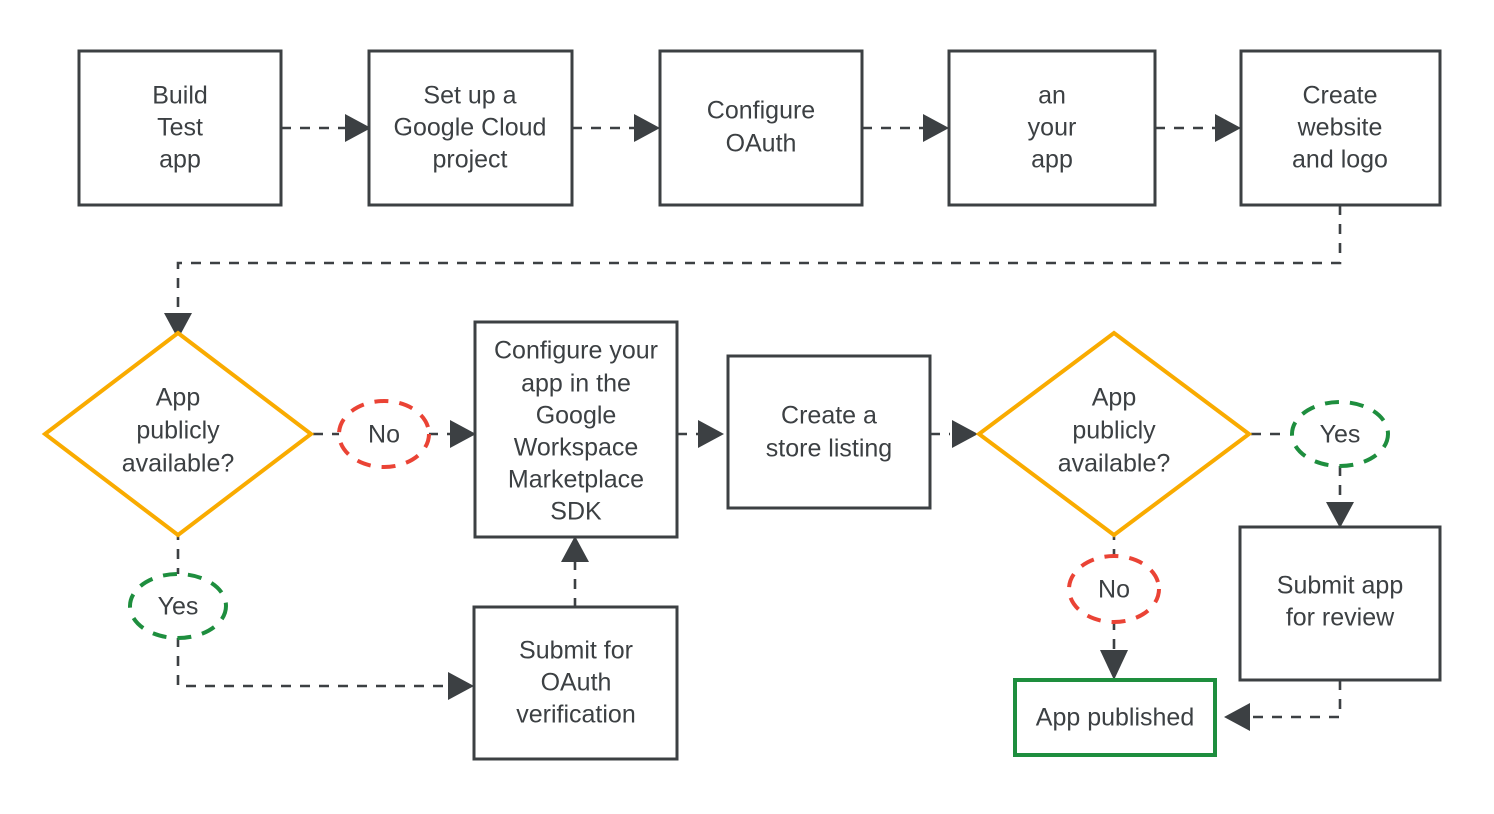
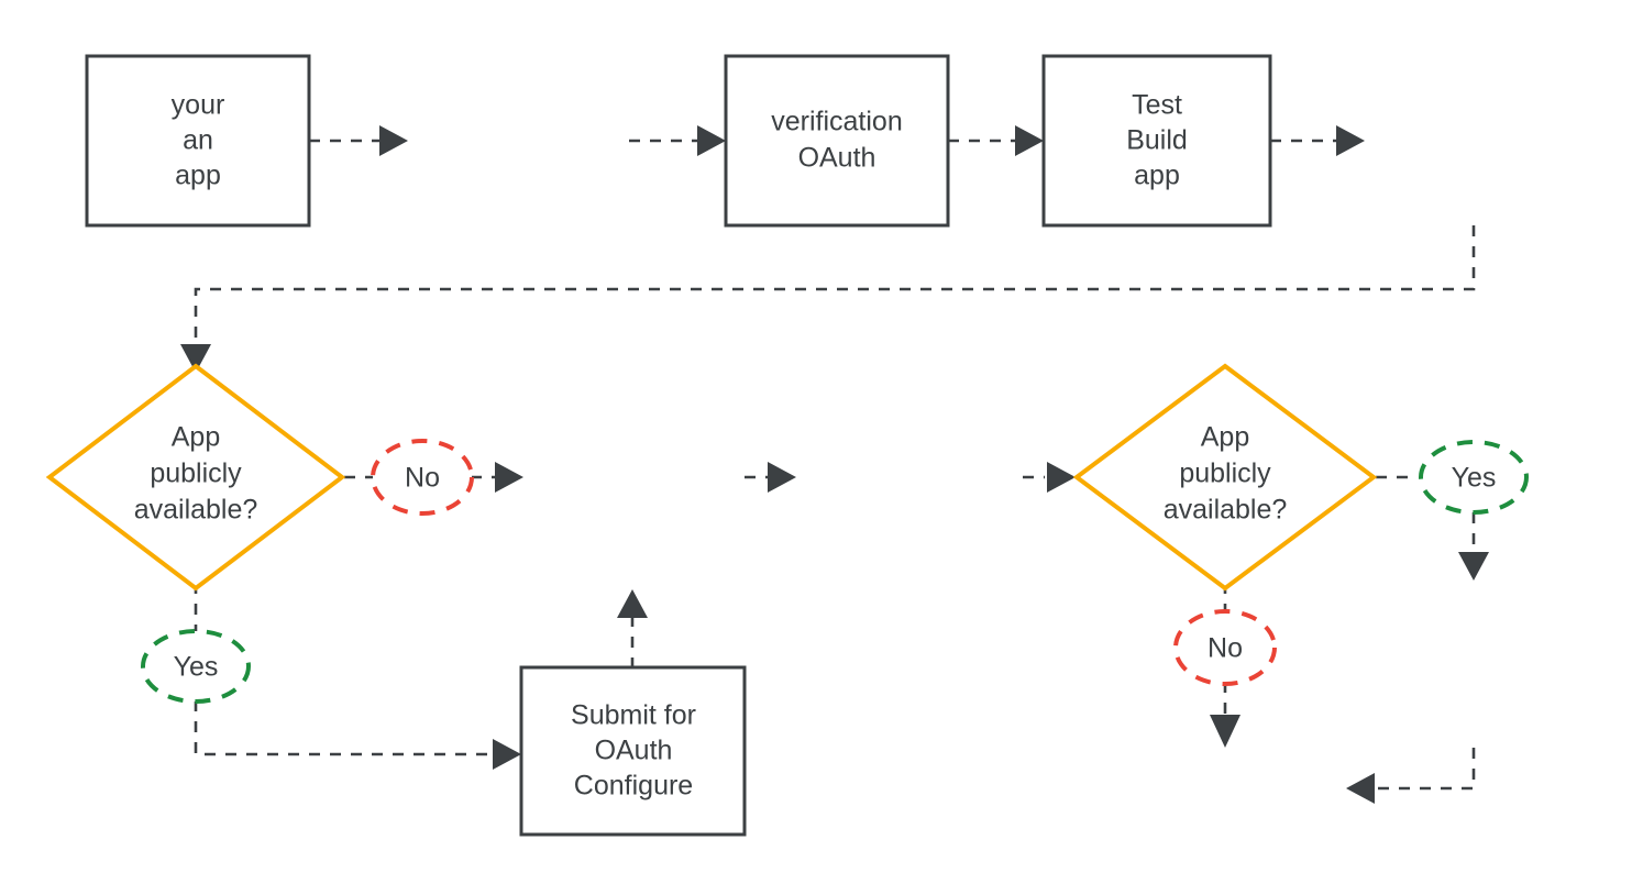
- Build
+ your
- Test
+ an
  app
- Set up a
- Google Cloud
- project
- Configure
+ verification
  OAuth
- an
+ Test
- your
+ Build
  app
- Create
- website
- and logo
  App
  publicly
  available?
- Configure your
- app in the
- Google
- Workspace
- Marketplace
- SDK
- Create a
- store listing
  App
  publicly
  available?
  Submit for
  OAuth
- verification
+ Configure
- Submit app
- for review
- App published
  No
  Yes
  Yes
  No
